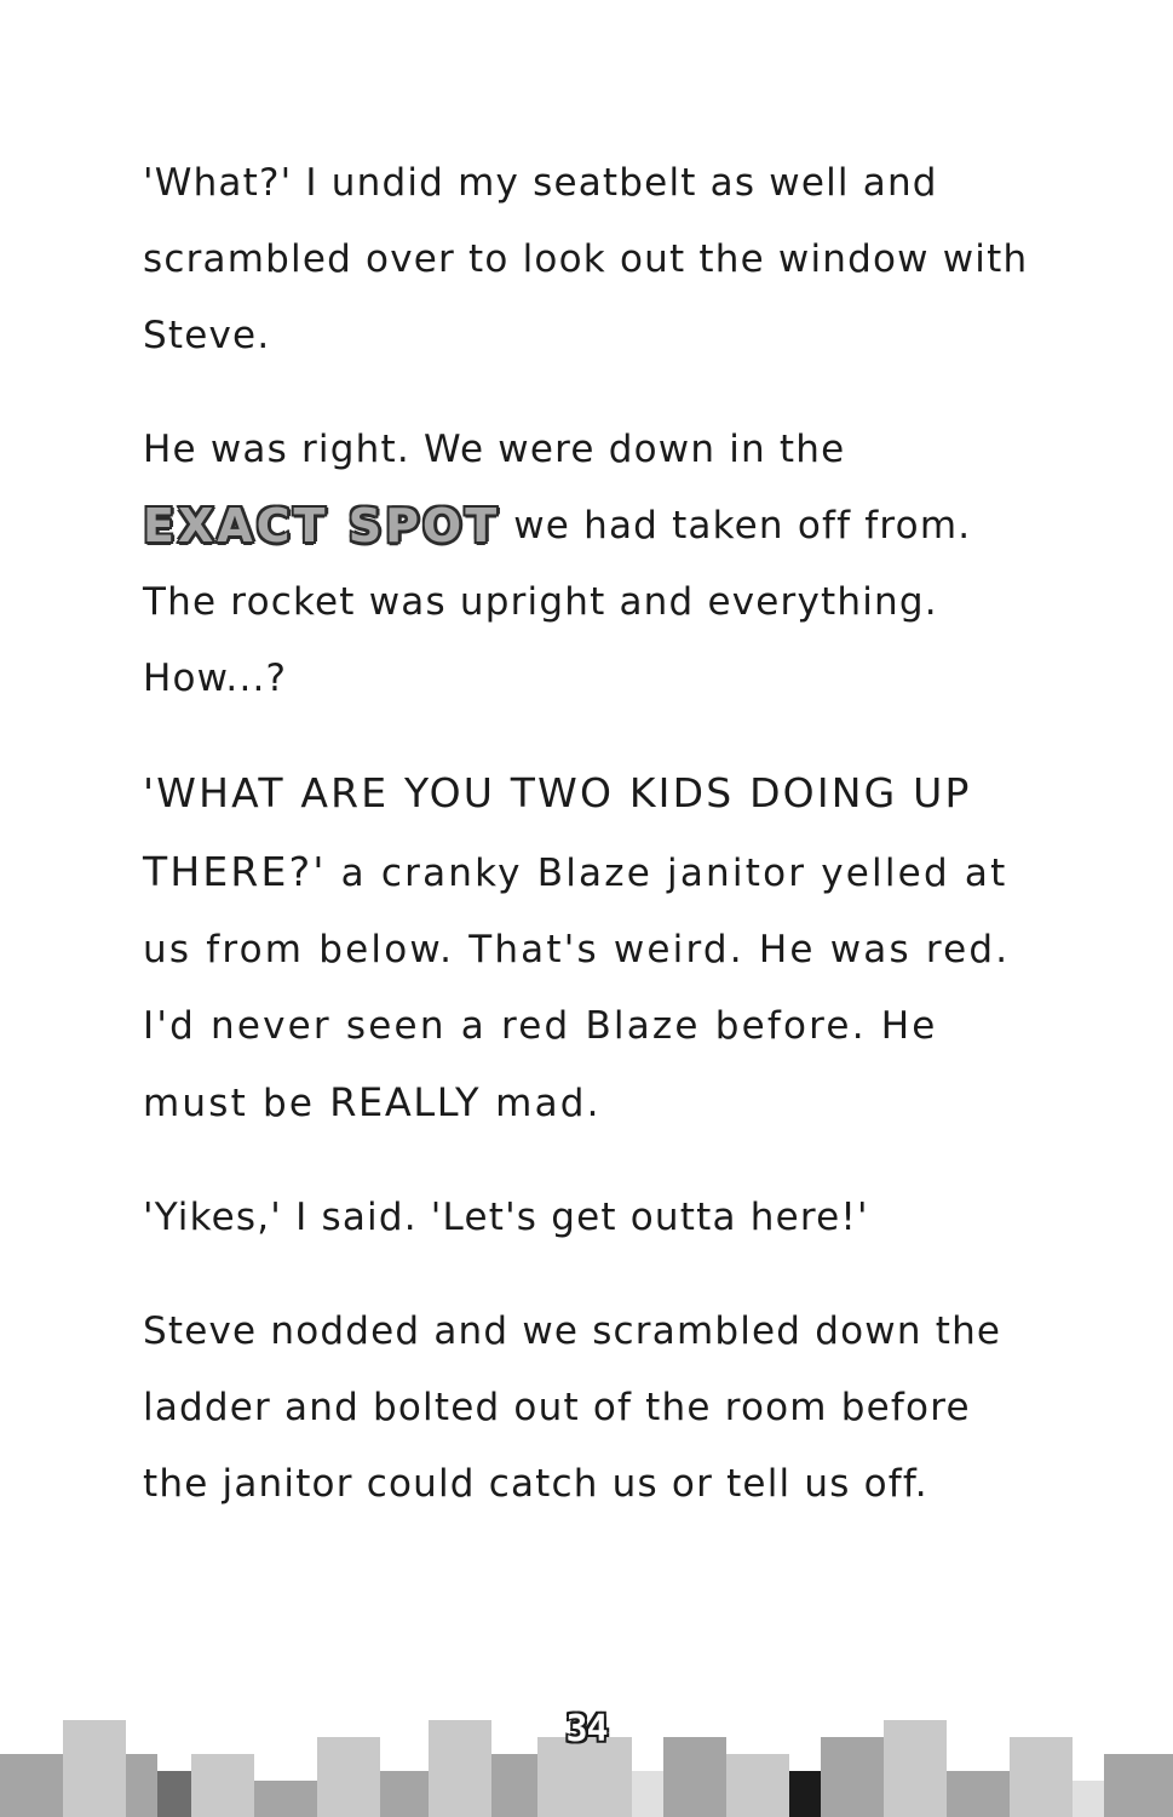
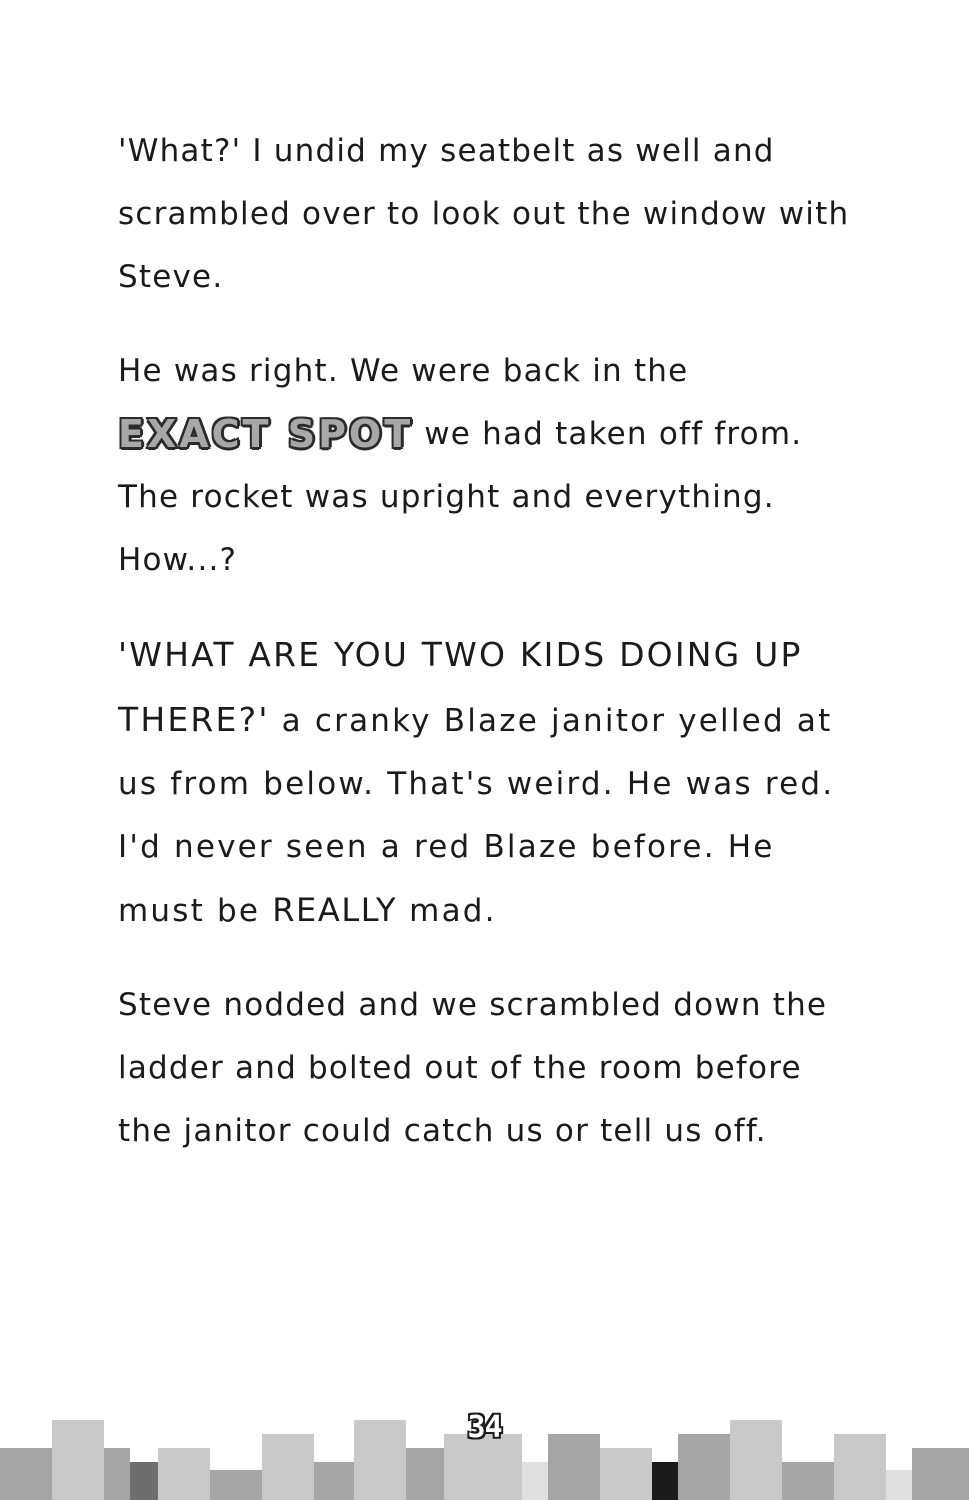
  'What?' I undid my seatbelt as well and scrambled over to look out the window with Steve.
- He was right. We were down in the EXACT SPOT we had taken off from. The rocket was upright and everything. How...?
+ He was right. We were back in the EXACT SPOT we had taken off from. The rocket was upright and everything. How...?
  'WHAT ARE YOU TWO KIDS DOING UP THERE?' a cranky Blaze janitor yelled at us from below. That's weird. He was red. I'd never seen a red Blaze before. He must be REALLY mad.
- 'Yikes,' I said. 'Let's get outta here!'
  Steve nodded and we scrambled down the ladder and bolted out of the room before the janitor could catch us or tell us off.
  34
